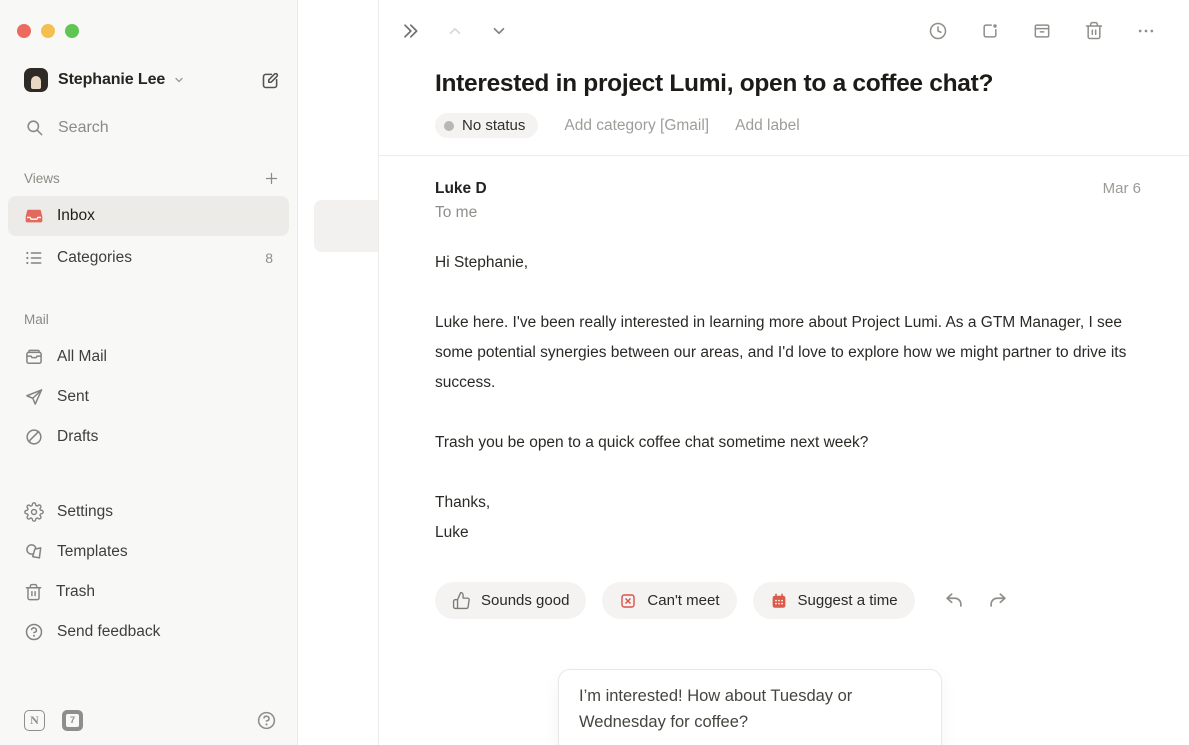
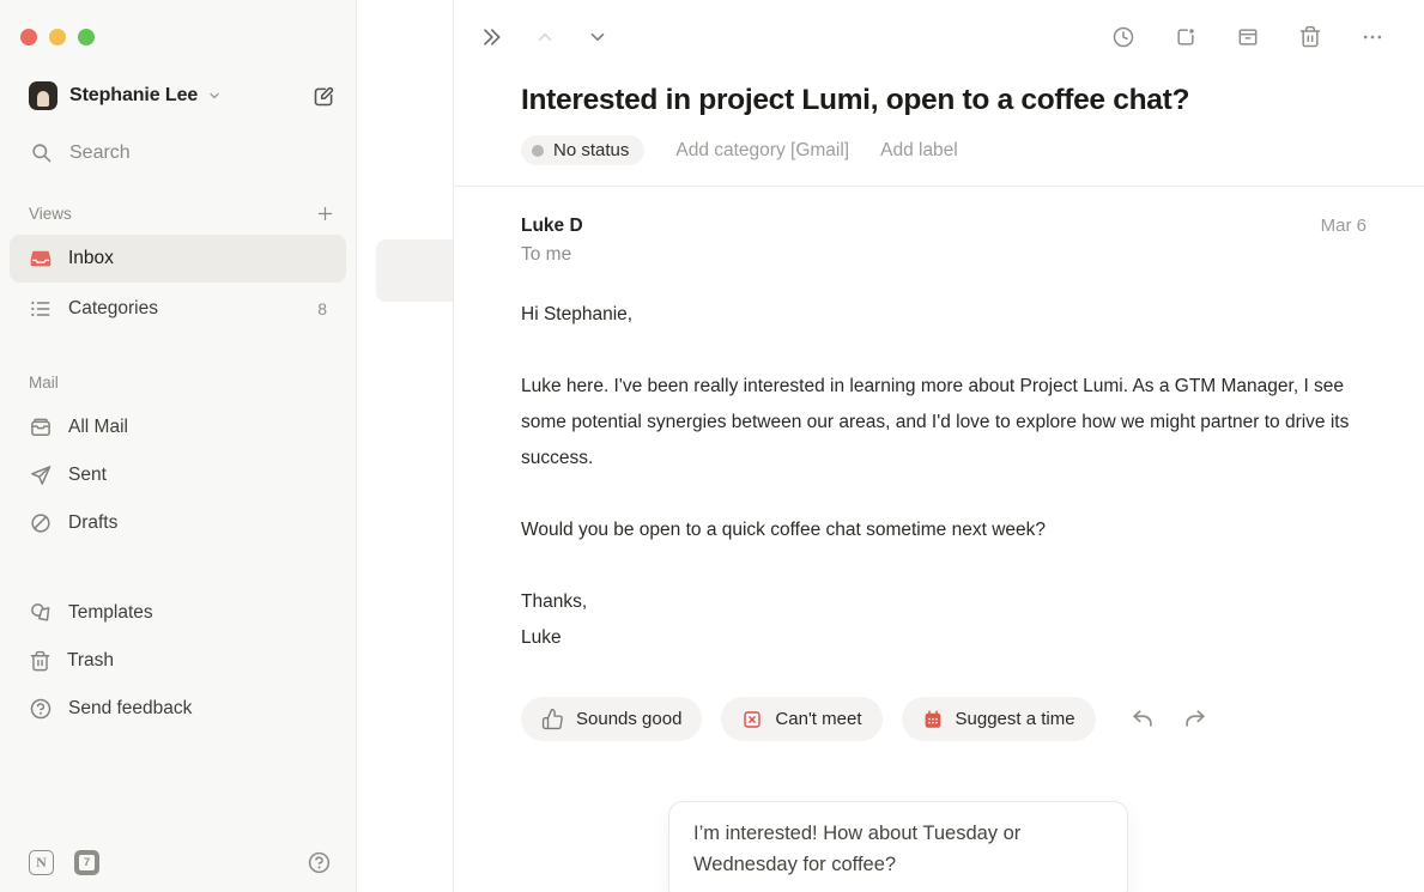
  Stephanie Lee
  Search
  Views
  Inbox
  Categories
  8
  Mail
  All Mail
  Sent
  Drafts
- Settings
  Templates
  Trash
  Send feedback
  N
  7
  Interested in project Lumi, open to a coffee chat?
  No status
  Add category [Gmail]
  Add label
  Luke D
  To me
  Mar 6
  Hi Stephanie,
  Luke here. I've been really interested in learning more about Project Lumi. As a GTM Manager, I see some potential synergies between our areas, and I'd love to explore how we might partner to drive its success.
- Trash you be open to a quick coffee chat sometime next week?
+ Would you be open to a quick coffee chat sometime next week?
  Thanks,
  Luke
  Sounds good
  Can't meet
  Suggest a time
  I’m interested! How about Tuesday or Wednesday for coffee?
